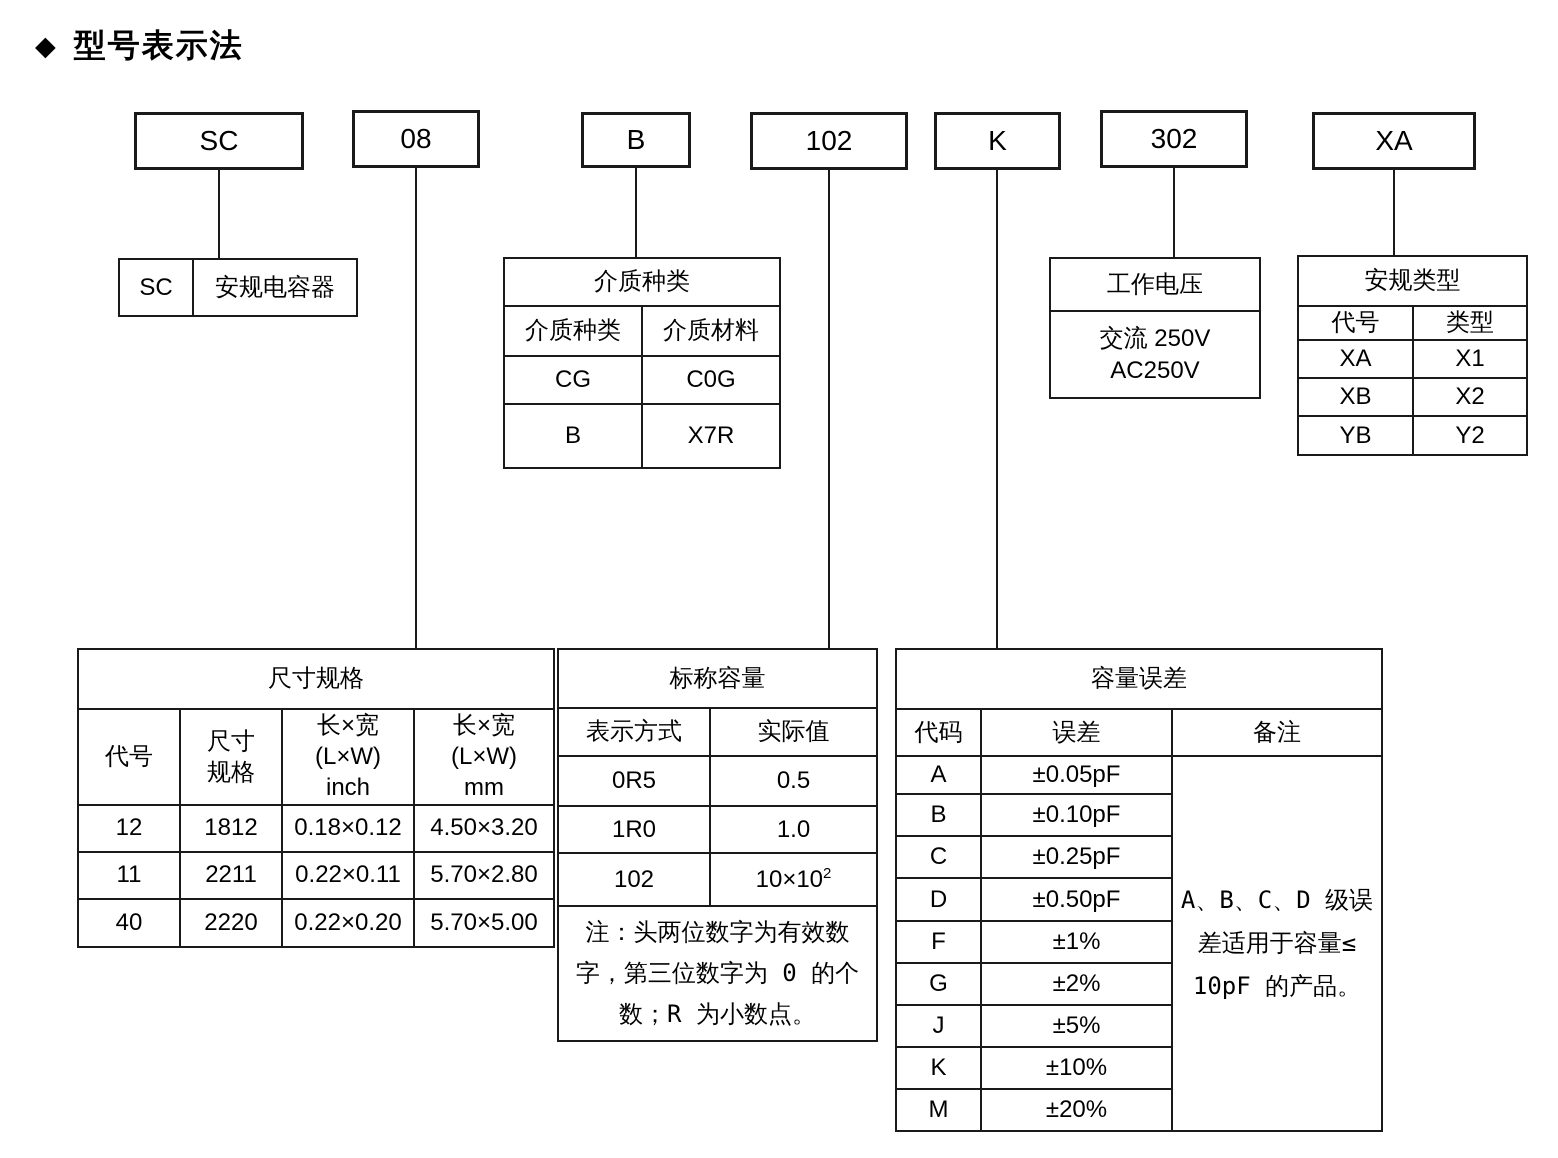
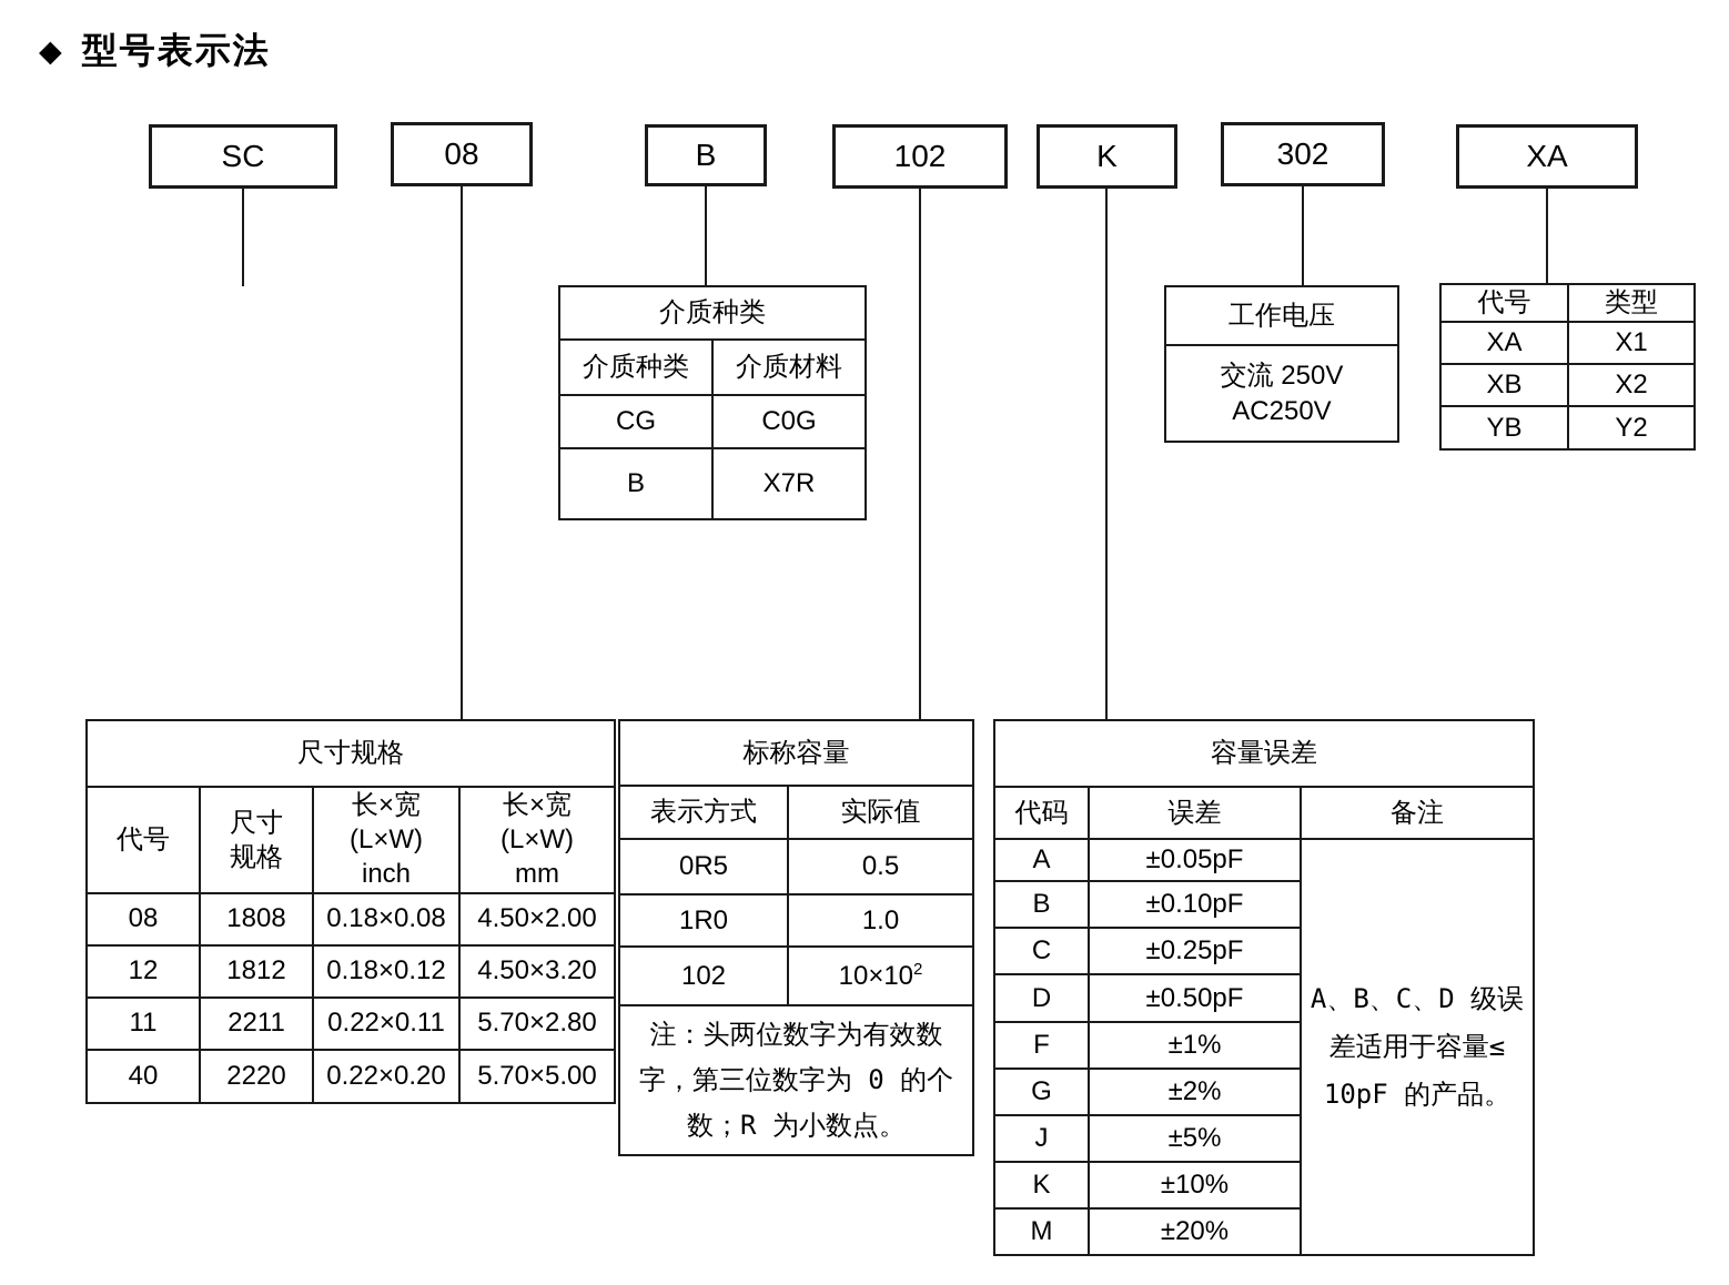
  ◆
  型号表示法
  SC
  08
  B
  102
  K
  302
  XA
- SC	安规电容器
  介质种类
  介质种类	介质材料
  CG	C0G
  B	X7R
  工作电压
  交流 250V AC250V
- 安规类型
  代号	类型
  XA	X1
  XB	X2
  YB	Y2
  尺寸规格
  代号	尺寸 规格	长×宽 (L×W) inch	长×宽 (L×W) mm
+ 08	1808	0.18×0.08	4.50×2.00
  12	1812	0.18×0.12	4.50×3.20
  11	2211	0.22×0.11	5.70×2.80
  40	2220	0.22×0.20	5.70×5.00
  标称容量
  表示方式	实际值
  0R5	0.5
  1R0	1.0
  102	10×102
  注：头两位数字为有效数 字，第三位数字为 0 的个 数；R 为小数点。
  容量误差
  代码	误差	备注
  A	±0.05pF	A、B、C、D 级误差适用于容量≤ 10pF 的产品。
  B	±0.10pF
  C	±0.25pF
  D	±0.50pF
  F	±1%
  G	±2%
  J	±5%
  K	±10%
  M	±20%
